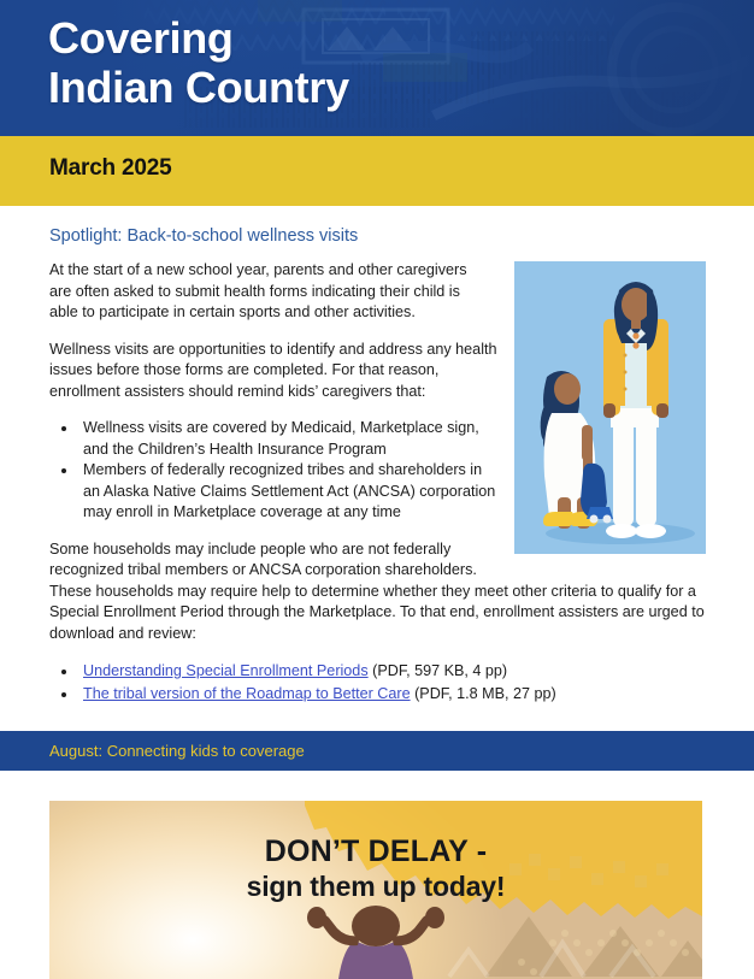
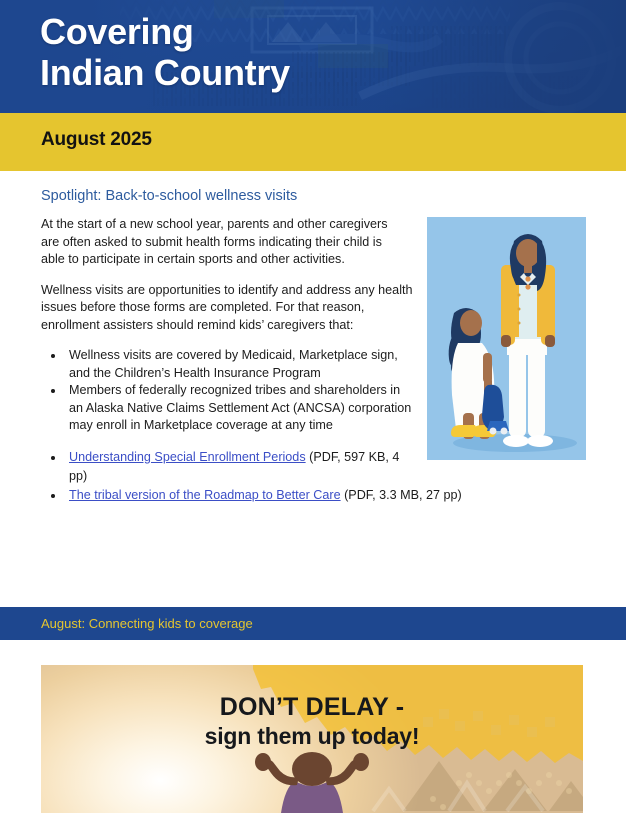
  Covering
  Indian Country
- March 2025
+ August 2025
  Spotlight: Back-to-school wellness visits
  At the start of a new school year, parents and other caregivers are often asked to submit health forms indicating their child is able to participate in certain sports and other activities.
  Wellness visits are opportunities to identify and address any health issues before those forms are completed. For that reason, enrollment assisters should remind kids’ caregivers that:
  Wellness visits are covered by Medicaid, Marketplace sign, and the Children’s Health Insurance Program
  Members of federally recognized tribes and shareholders in an Alaska Native Claims Settlement Act (ANCSA) corporation may enroll in Marketplace coverage at any time
- Some households may include people who are not federally recognized tribal members or ANCSA corporation shareholders. These households may require help to determine whether they meet other criteria to qualify for a Special Enrollment Period through the Marketplace. To that end, enrollment assisters are urged to download and review:
  Understanding Special Enrollment Periods (PDF, 597 KB, 4 pp)
- The tribal version of the Roadmap to Better Care (PDF, 1.8 MB, 27 pp)
+ The tribal version of the Roadmap to Better Care (PDF, 3.3 MB, 27 pp)
  August: Connecting kids to coverage
  DON’T DELAY -
  sign them up today!
